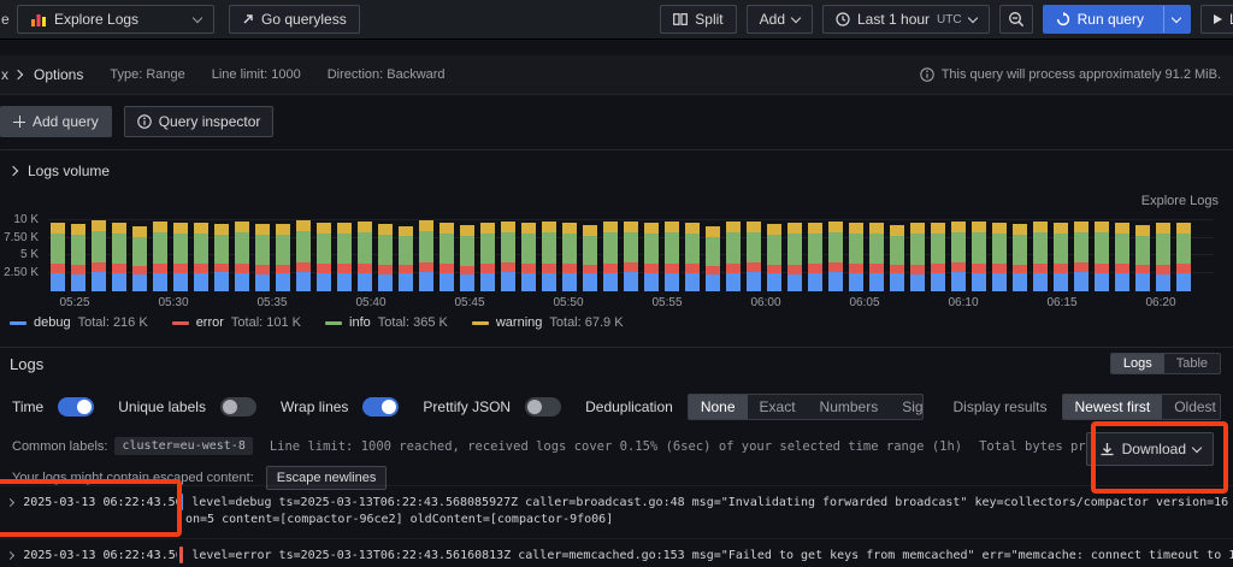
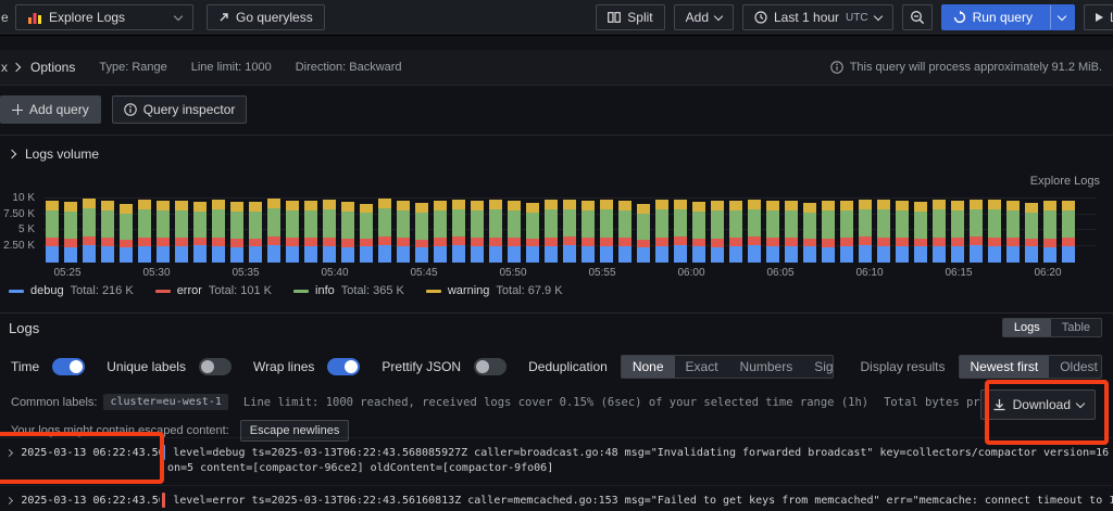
  e
  Explore Logs
  Go queryless
  Split
  Add
  Last 1 hour
  UTC
  Run query
  x
  Options
  Type: Range
  Line limit: 1000
  Direction: Backward
  This query will process approximately 91.2 MiB.
  Add query
  Query inspector
  Logs volume
  Explore Logs
  2.50 K
  5 K
  7.50 K
  10 K
  05:25
  05:30
  05:35
  05:40
  05:45
  05:50
  05:55
  06:00
  06:05
  06:10
  06:15
  06:20
  debug
  Total: 216 K
  error
  Total: 101 K
  info
  Total: 365 K
  warning
  Total: 67.9 K
  Logs
  Logs
  Table
  Time
  Unique labels
  Wrap lines
  Prettify JSON
  Deduplication
  None
  Exact
  Numbers
  Display results
  Newest first
  Common labels:
- cluster=eu-west-8
+ cluster=eu-west-1
  Line limit: 1000 reached, received logs cover 0.15% (6sec) of your selected time range (1h)
  Your logs might contain escaped content:
  Escape newlines
  Download
  2025-03-13 06:22:43.5
  level=debug ts=2025-03-13T06:22:43.568085927Z caller=broadcast.go:48 msg="Invalidating forwarded broadcast" key=collectors/compactor version=16
  on=5 content=[compactor-96ce2] oldContent=[compactor-9fo06]
  2025-03-13 06:22:43.5
  level=error ts=2025-03-13T06:22:43.56160813Z caller=memcached.go:153 msg="Failed to get keys from memcached" err="memcache: connect timeout to 1
